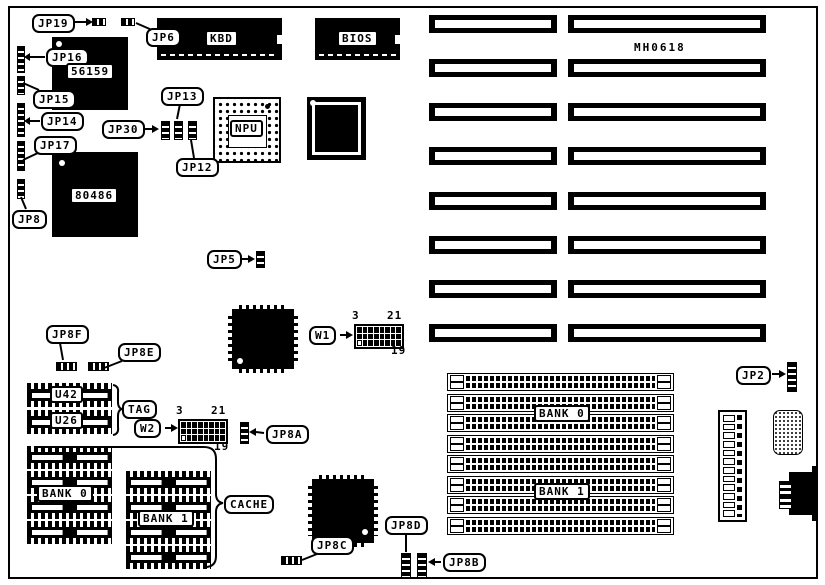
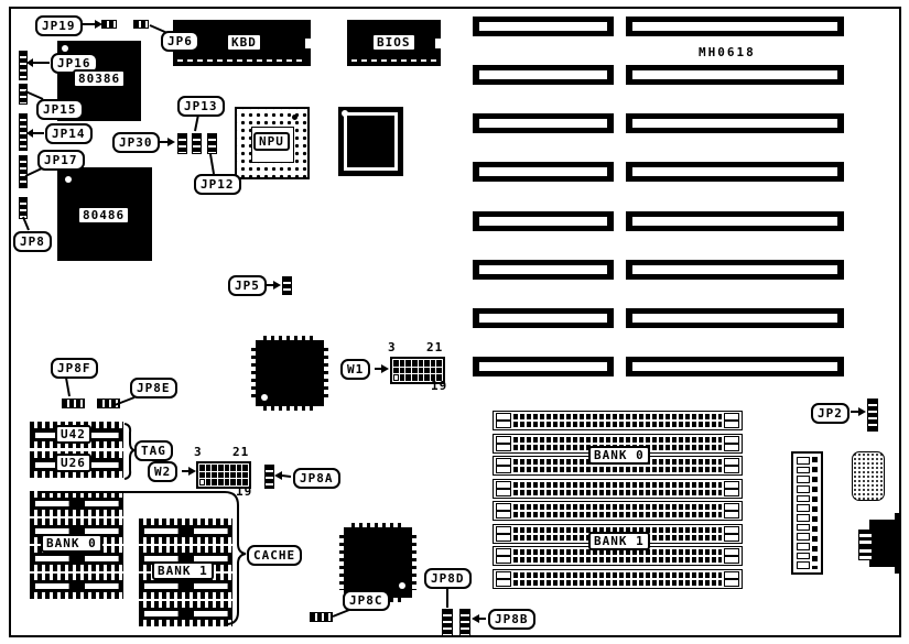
  JP19
  JP6
  KBD
  BIOS
  MH0618
  JP16
  JP15
  JP14
  JP17
  JP8
- 56159
+ 80386
  80486
  JP30
  JP13
  JP12
  NPU
  JP5
  W1
  3
  21
  19
  JP8F
  JP8E
  U42
  U26
  TAG
  W2
  3
  21
  19
  JP8A
  BANK 0
  BANK 1
  CACHE
  JP8C
  JP8D
  JP8B
  BANK 0
  BANK 1
  JP2
